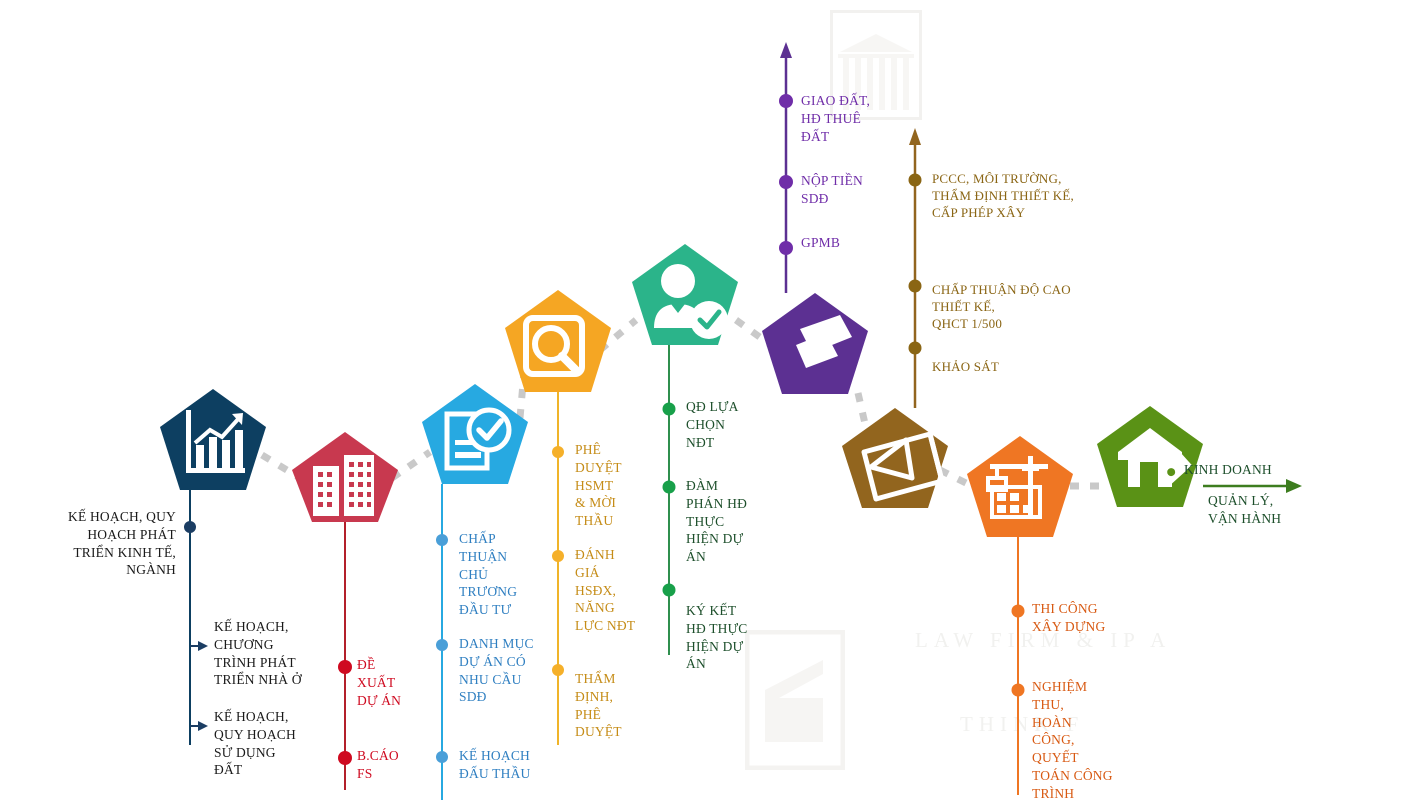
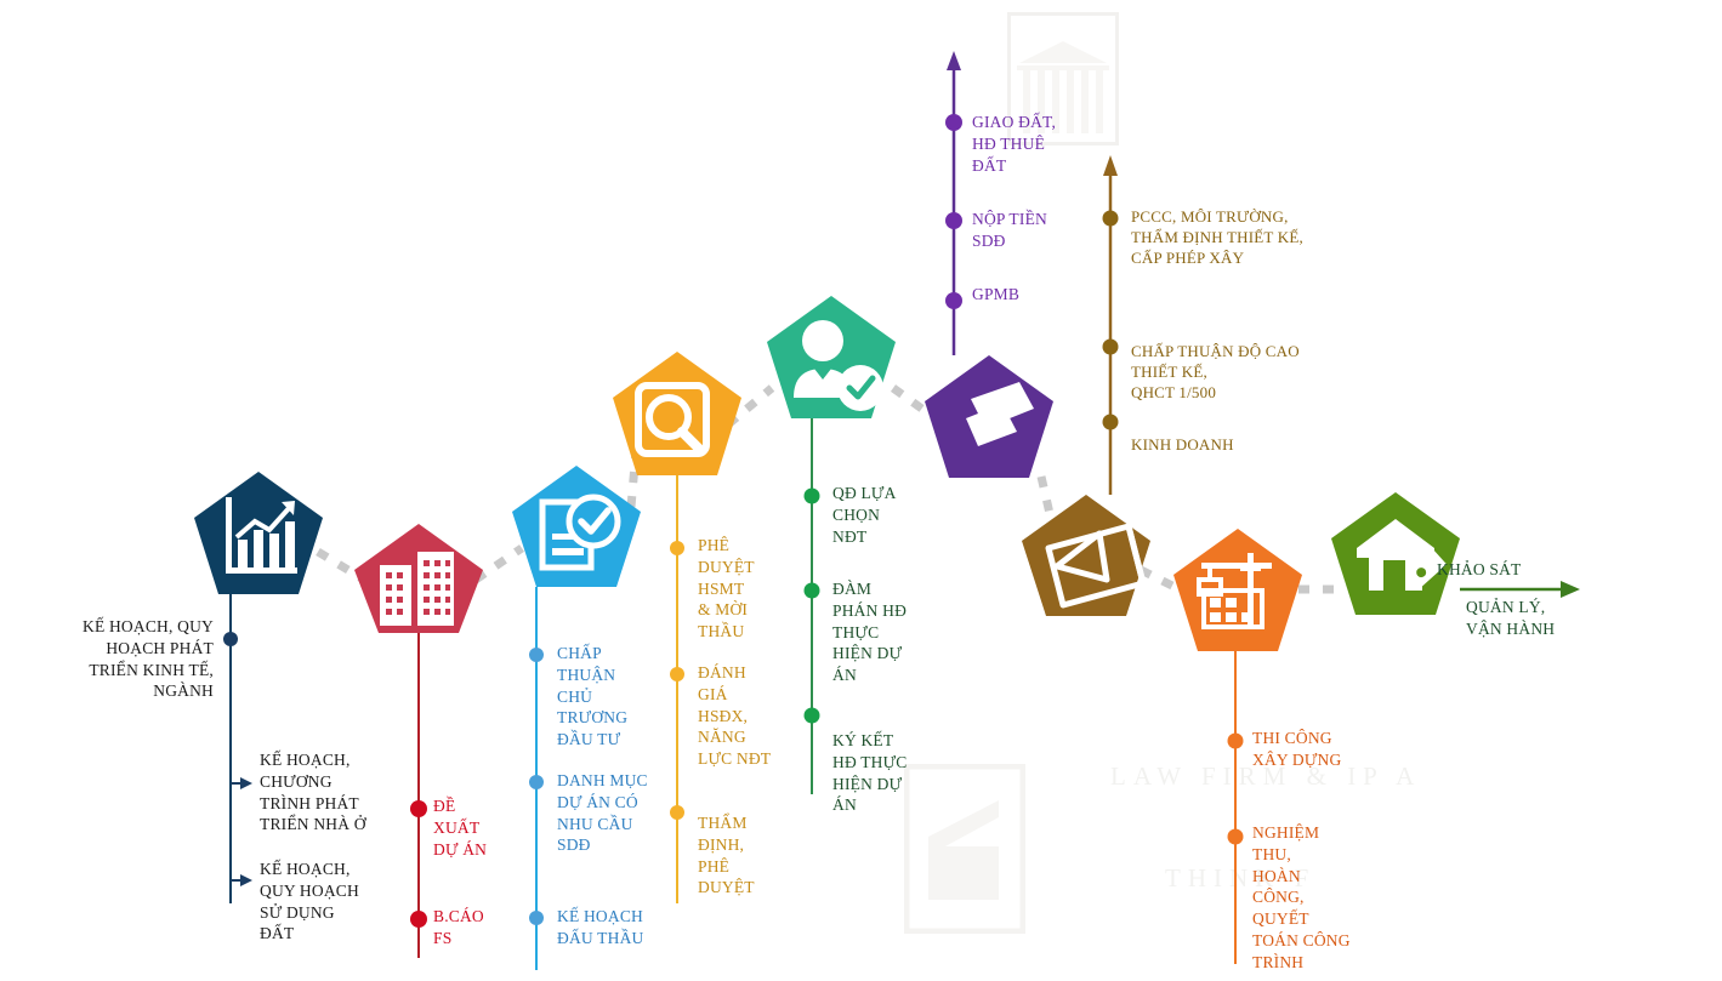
  LAW FIRM & IP A
  THINK F
  KẾ HOẠCH, QUY
  HOẠCH PHÁT
  TRIỂN KINH TẾ,
  NGÀNH
  KẾ HOẠCH,
  CHƯƠNG
  TRÌNH PHÁT
  TRIỂN NHÀ Ở
  KẾ HOẠCH,
  QUY HOẠCH
  SỬ DỤNG
  ĐẤT
  ĐỀ
  XUẤT
  DỰ ÁN
  B.CÁO
  FS
  CHẤP
  THUẬN
  CHỦ
  TRƯƠNG
  ĐẦU TƯ
  DANH MỤC
  DỰ ÁN CÓ
  NHU CẦU
  SDĐ
  KẾ HOẠCH
  ĐẤU THẦU
  PHÊ
  DUYỆT
  HSMT
  & MỜI
  THẦU
  ĐÁNH
  GIÁ
  HSĐX,
  NĂNG
  LỰC NĐT
  THẨM
  ĐỊNH,
  PHÊ
  DUYỆT
  QĐ LỰA
  CHỌN
  NĐT
  ĐÀM
  PHÁN HĐ
  THỰC
  HIỆN DỰ
  ÁN
  KÝ KẾT
  HĐ THỰC
  HIỆN DỰ
  ÁN
  GIAO ĐẤT,
  HĐ THUÊ
  ĐẤT
  NỘP TIỀN
  SDĐ
  GPMB
  PCCC, MÔI TRƯỜNG,
  THẨM ĐỊNH THIẾT KẾ,
  CẤP PHÉP XÂY
  CHẤP THUẬN ĐỘ CAO
  THIẾT KẾ,
  QHCT 1/500
- KHẢO SÁT
+ KINH DOANH
  THI CÔNG
  XÂY DỰNG
  NGHIỆM
  THU,
  HOÀN
  CÔNG,
  QUYẾT
  TOÁN CÔNG
  TRÌNH
- KINH DOANH
+ KHẢO SÁT
  QUẢN LÝ,
  VẬN HÀNH
